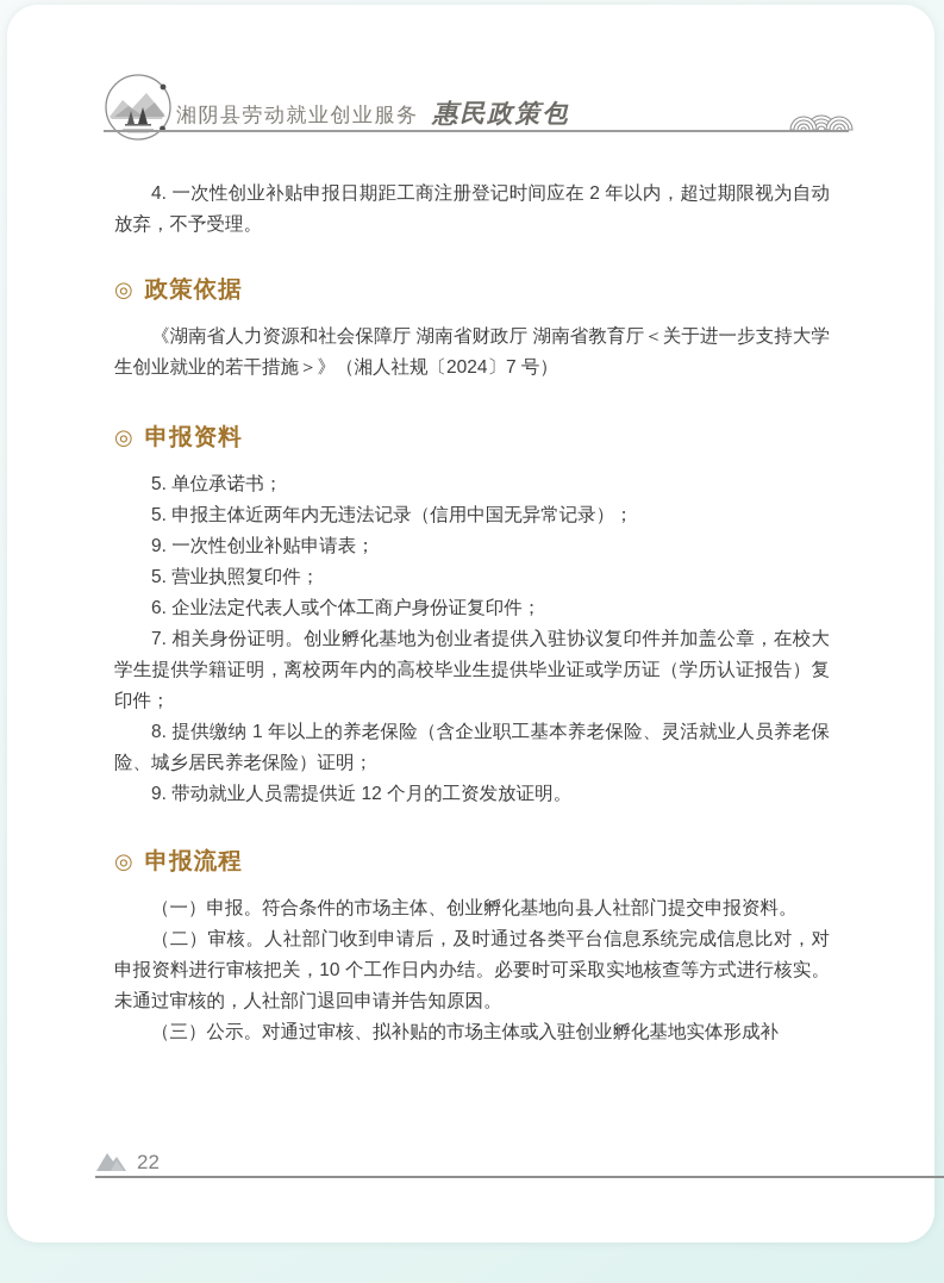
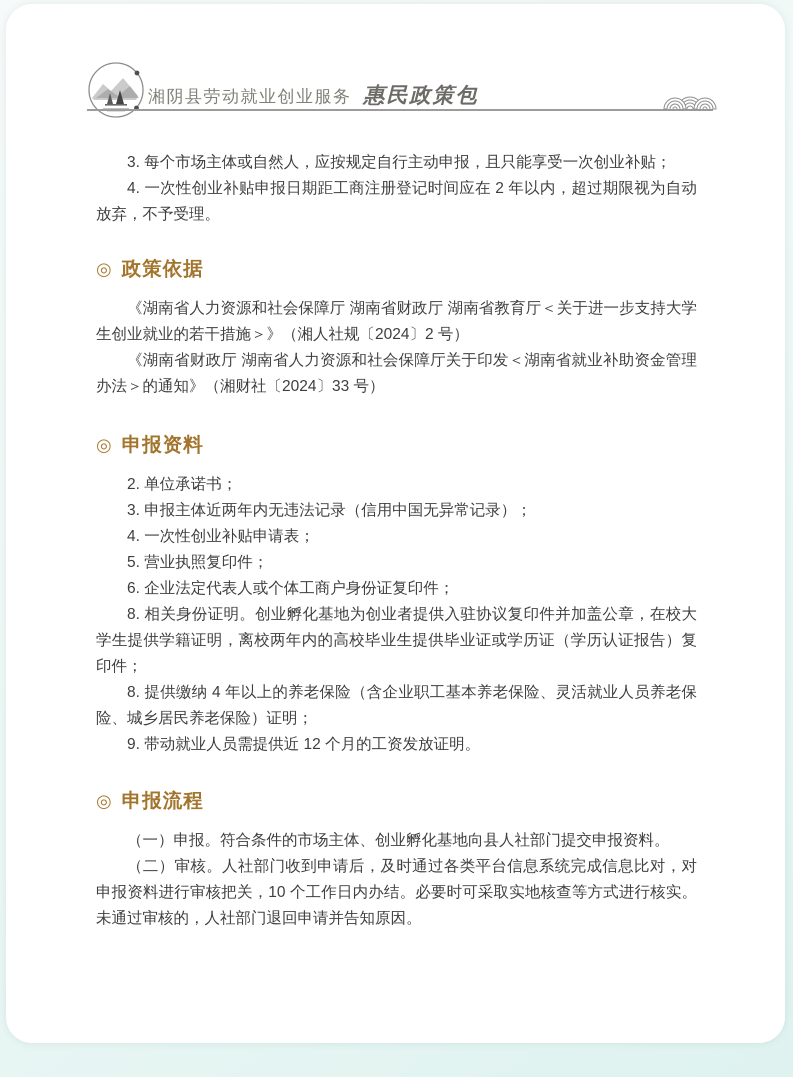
  湘阴县劳动就业创业服务
  惠民政策包
+ 3. 每个市场主体或自然人，应按规定自行主动申报，且只能享受一次创业补贴；
  4. 一次性创业补贴申报日期距工商注册登记时间应在 2 年以内，超过期限视为自动放弃，不予受理。
  ◎
  政策依据
- 《湖南省人力资源和社会保障厅 湖南省财政厅 湖南省教育厅＜关于进一步支持大学生创业就业的若干措施＞》（湘人社规〔2024〕7 号）
+ 《湖南省人力资源和社会保障厅 湖南省财政厅 湖南省教育厅＜关于进一步支持大学生创业就业的若干措施＞》（湘人社规〔2024〕2 号）
+ 《湖南省财政厅 湖南省人力资源和社会保障厅关于印发＜湖南省就业补助资金管理办法＞的通知》（湘财社〔2024〕33 号）
  ◎
  申报资料
- 5. 单位承诺书；
+ 2. 单位承诺书；
- 5. 申报主体近两年内无违法记录（信用中国无异常记录）；
+ 3. 申报主体近两年内无违法记录（信用中国无异常记录）；
- 9. 一次性创业补贴申请表；
+ 4. 一次性创业补贴申请表；
  5. 营业执照复印件；
  6. 企业法定代表人或个体工商户身份证复印件；
- 7. 相关身份证明。创业孵化基地为创业者提供入驻协议复印件并加盖公章，在校大学生提供学籍证明，离校两年内的高校毕业生提供毕业证或学历证（学历认证报告）复印件；
+ 8. 相关身份证明。创业孵化基地为创业者提供入驻协议复印件并加盖公章，在校大学生提供学籍证明，离校两年内的高校毕业生提供毕业证或学历证（学历认证报告）复印件；
- 8. 提供缴纳 1 年以上的养老保险（含企业职工基本养老保险、灵活就业人员养老保险、城乡居民养老保险）证明；
+ 8. 提供缴纳 4 年以上的养老保险（含企业职工基本养老保险、灵活就业人员养老保险、城乡居民养老保险）证明；
  9. 带动就业人员需提供近 12 个月的工资发放证明。
  ◎
  申报流程
  （一）申报。符合条件的市场主体、创业孵化基地向县人社部门提交申报资料。
  （二）审核。人社部门收到申请后，及时通过各类平台信息系统完成信息比对，对申报资料进行审核把关，10 个工作日内办结。必要时可采取实地核查等方式进行核实。未通过审核的，人社部门退回申请并告知原因。
- （三）公示。对通过审核、拟补贴的市场主体或入驻创业孵化基地实体形成补
- 22
